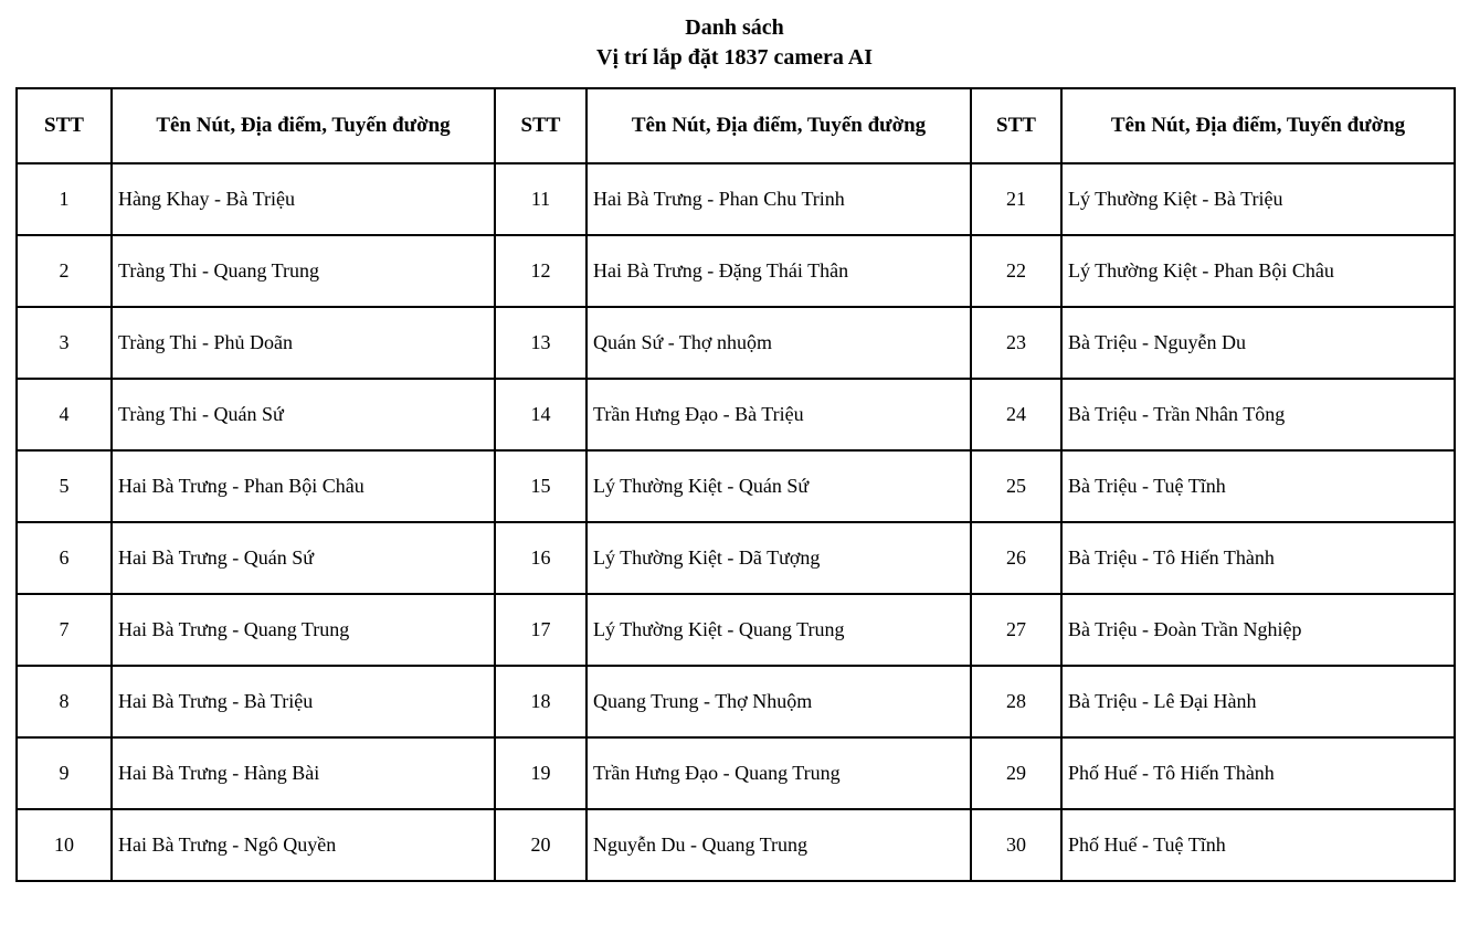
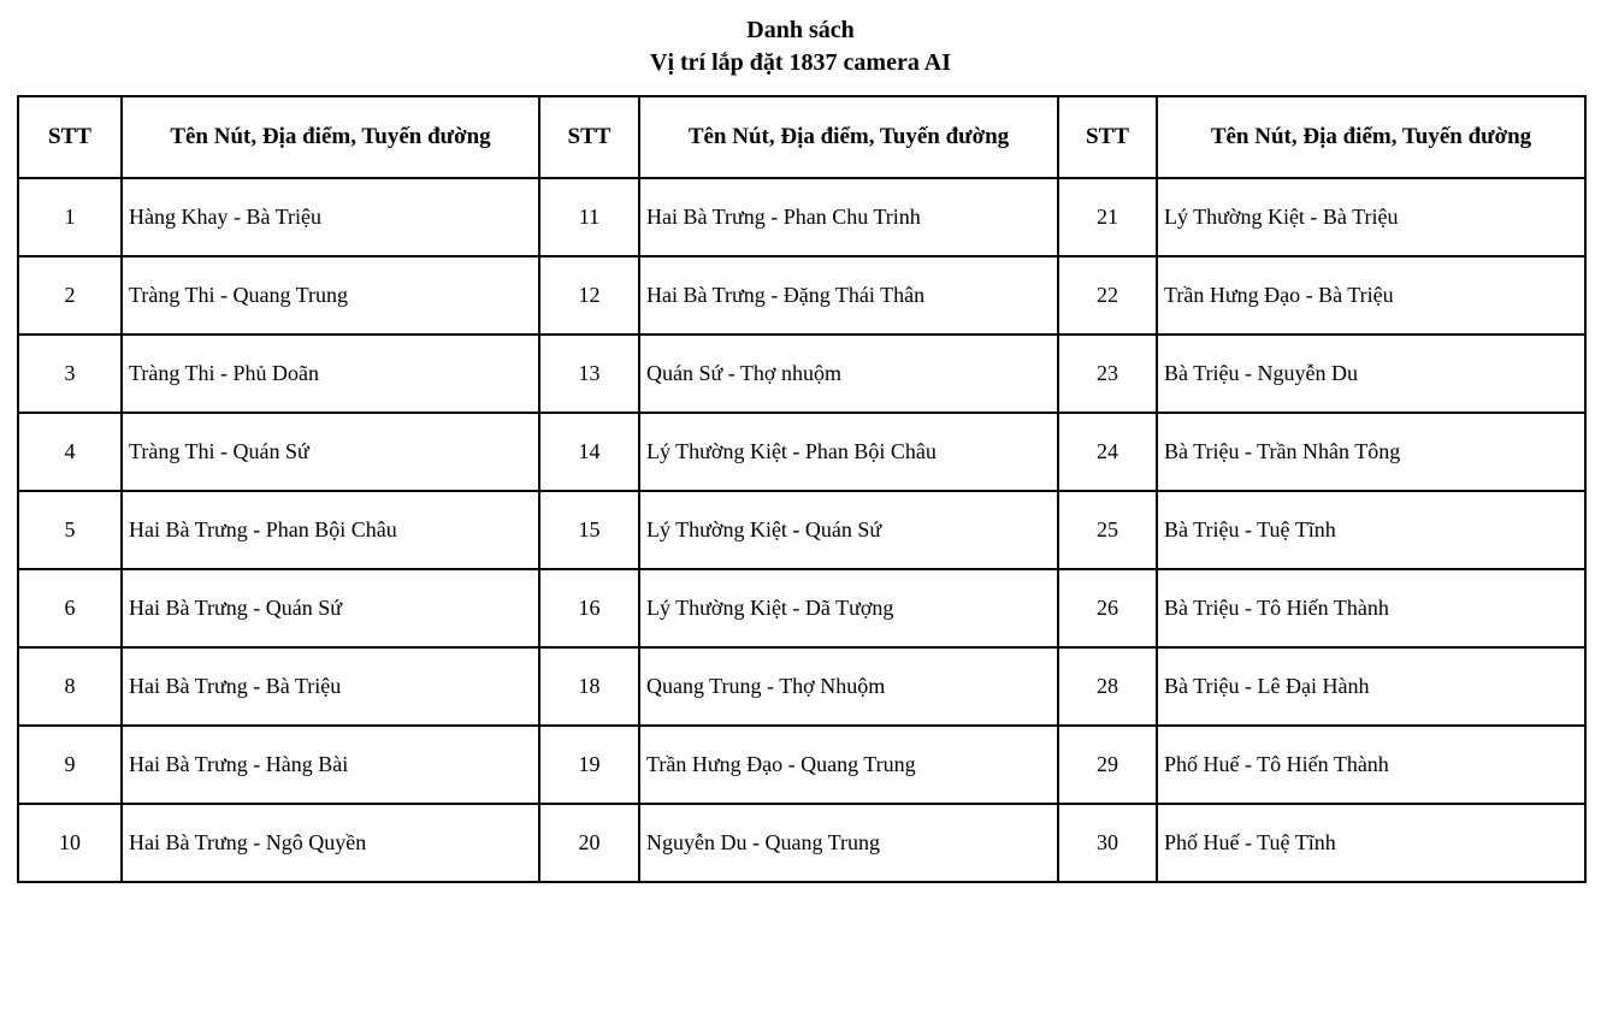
  Danh sách
  Vị trí lắp đặt 1837 camera AI
  STT	Tên Nút, Địa điểm, Tuyến đường	STT	Tên Nút, Địa điểm, Tuyến đường	STT	Tên Nút, Địa điểm, Tuyến đường
  1	Hàng Khay - Bà Triệu	11	Hai Bà Trưng - Phan Chu Trinh	21	Lý Thường Kiệt - Bà Triệu
- 2	Tràng Thi - Quang Trung	12	Hai Bà Trưng - Đặng Thái Thân	22	Lý Thường Kiệt - Phan Bội Châu
+ 2	Tràng Thi - Quang Trung	12	Hai Bà Trưng - Đặng Thái Thân	22	Trần Hưng Đạo - Bà Triệu
  3	Tràng Thi - Phủ Doãn	13	Quán Sứ - Thợ nhuộm	23	Bà Triệu - Nguyễn Du
- 4	Tràng Thi - Quán Sứ	14	Trần Hưng Đạo - Bà Triệu	24	Bà Triệu - Trần Nhân Tông
+ 4	Tràng Thi - Quán Sứ	14	Lý Thường Kiệt - Phan Bội Châu	24	Bà Triệu - Trần Nhân Tông
  5	Hai Bà Trưng - Phan Bội Châu	15	Lý Thường Kiệt - Quán Sứ	25	Bà Triệu - Tuệ Tĩnh
  6	Hai Bà Trưng - Quán Sứ	16	Lý Thường Kiệt - Dã Tượng	26	Bà Triệu - Tô Hiến Thành
- 7	Hai Bà Trưng - Quang Trung	17	Lý Thường Kiệt - Quang Trung	27	Bà Triệu - Đoàn Trần Nghiệp
  8	Hai Bà Trưng - Bà Triệu	18	Quang Trung - Thợ Nhuộm	28	Bà Triệu - Lê Đại Hành
  9	Hai Bà Trưng - Hàng Bài	19	Trần Hưng Đạo - Quang Trung	29	Phố Huế - Tô Hiến Thành
  10	Hai Bà Trưng - Ngô Quyền	20	Nguyễn Du - Quang Trung	30	Phố Huế - Tuệ Tĩnh
